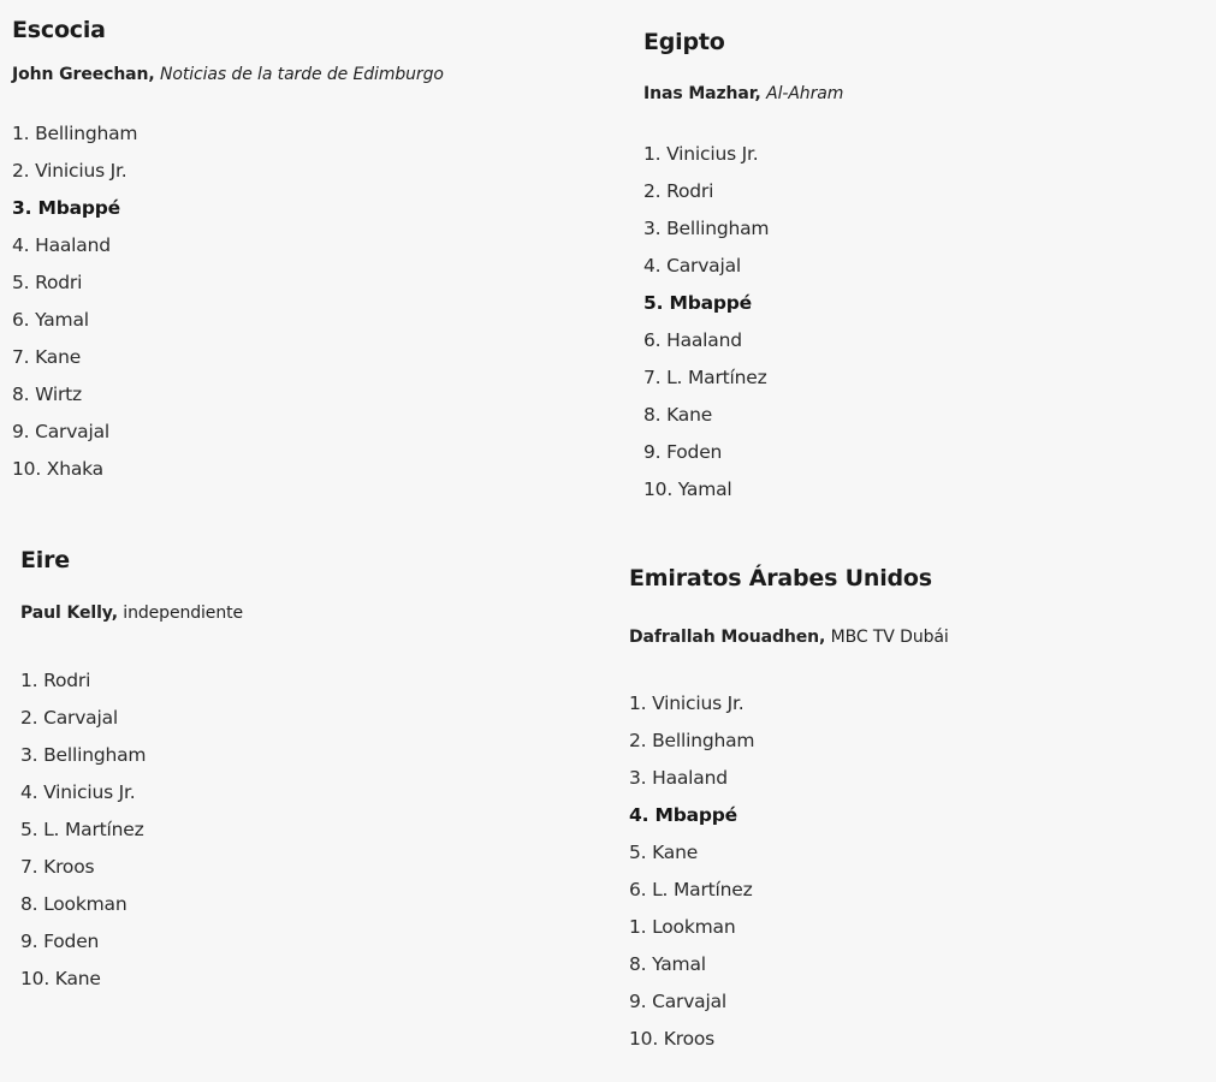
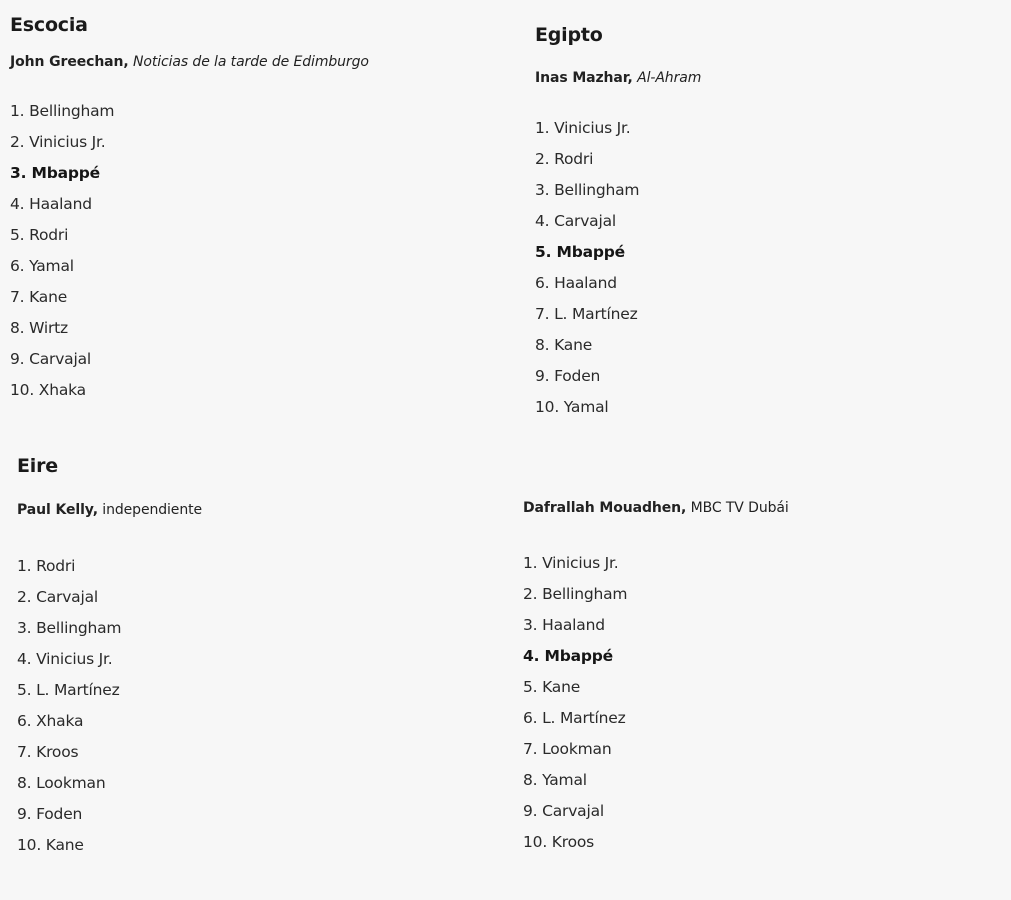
  Escocia
  John Greechan, Noticias de la tarde de Edimburgo
  1. Bellingham
  2. Vinicius Jr.
  3. Mbappé
  4. Haaland
  5. Rodri
  6. Yamal
  7. Kane
  8. Wirtz
  9. Carvajal
  10. Xhaka
  Egipto
  Inas Mazhar, Al-Ahram
  1. Vinicius Jr.
  2. Rodri
  3. Bellingham
  4. Carvajal
  5. Mbappé
  6. Haaland
  7. L. Martínez
  8. Kane
  9. Foden
  10. Yamal
  Eire
  Paul Kelly, independiente
  1. Rodri
  2. Carvajal
  3. Bellingham
  4. Vinicius Jr.
  5. L. Martínez
+ 6. Xhaka
  7. Kroos
  8. Lookman
  9. Foden
  10. Kane
- Emiratos Árabes Unidos
  Dafrallah Mouadhen, MBC TV Dubái
  1. Vinicius Jr.
  2. Bellingham
  3. Haaland
  4. Mbappé
  5. Kane
  6. L. Martínez
- 1. Lookman
+ 7. Lookman
  8. Yamal
  9. Carvajal
  10. Kroos
